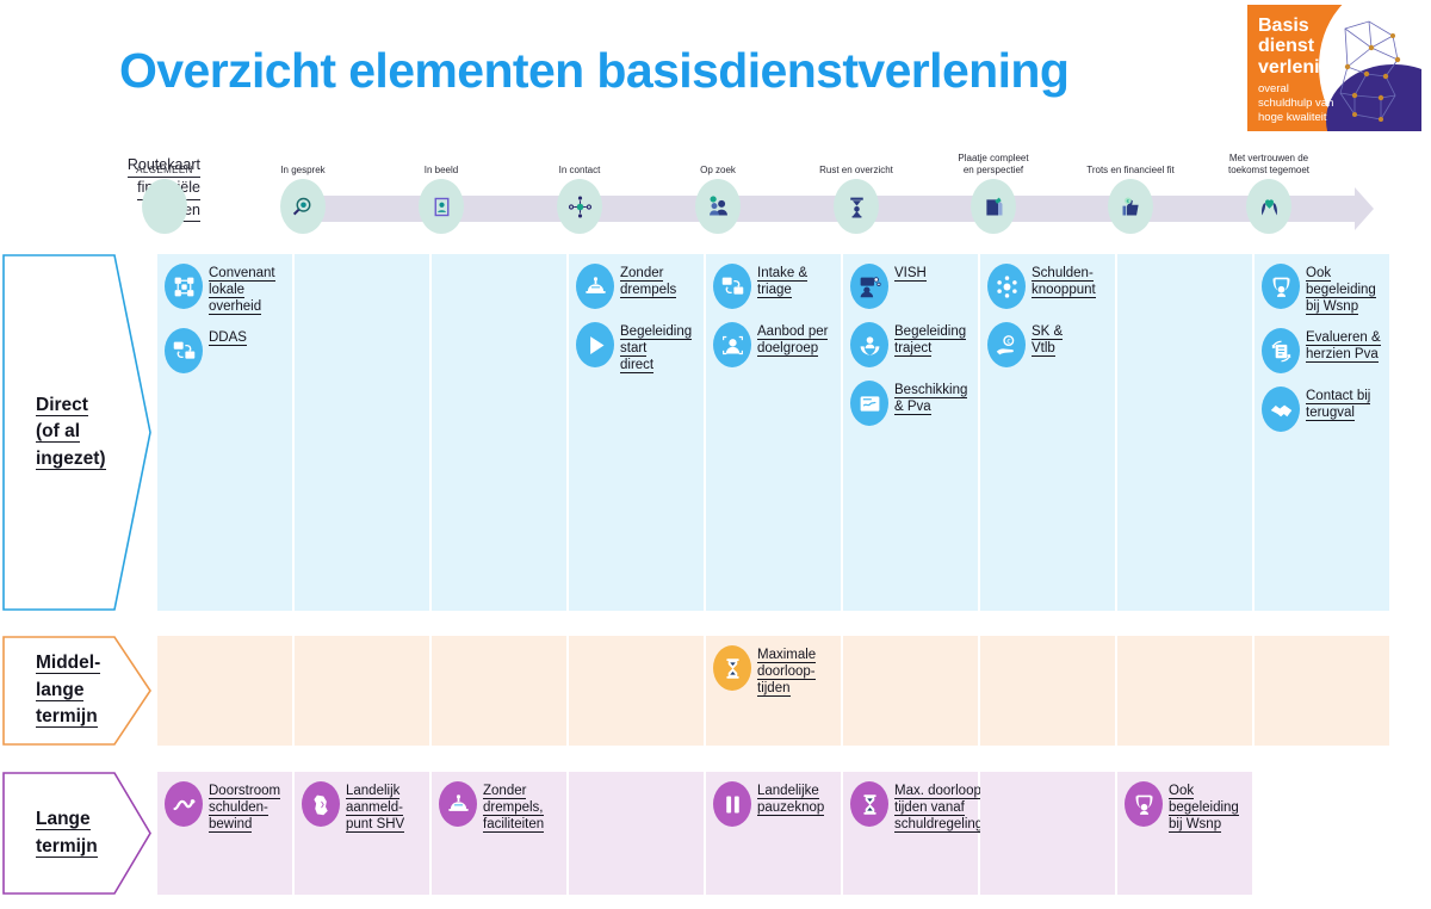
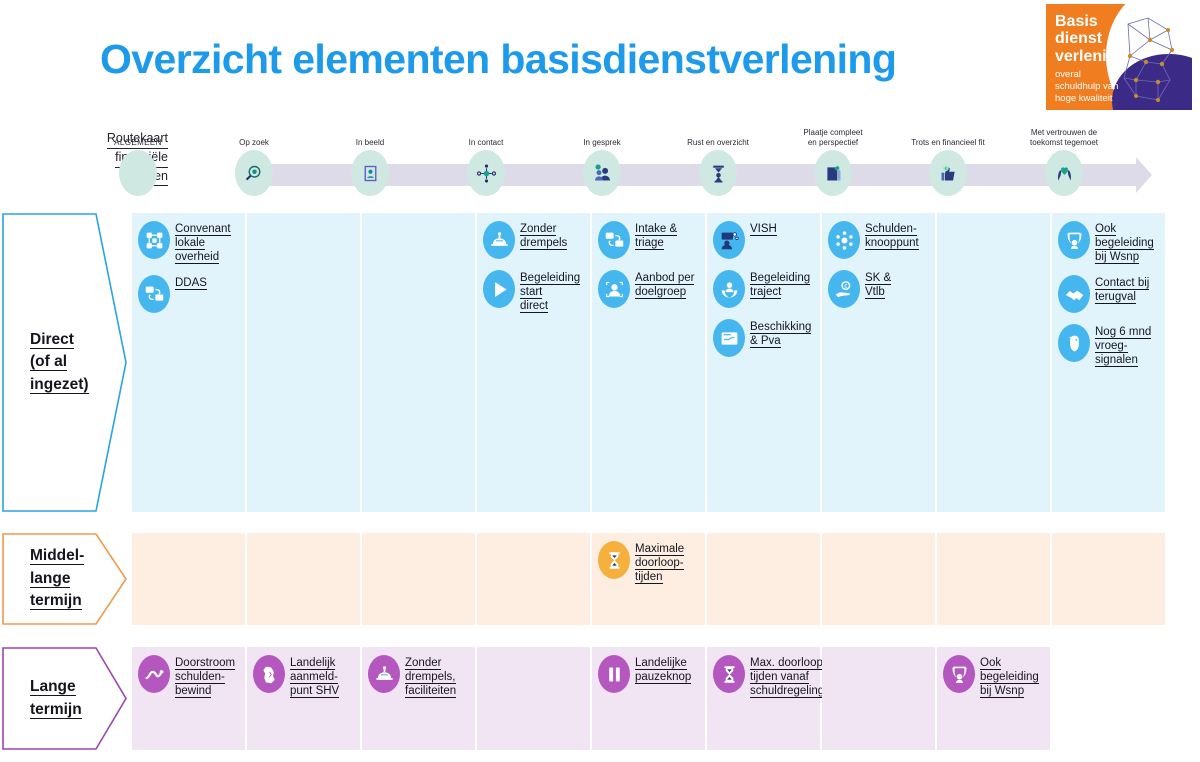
  Overzicht elementen basisdienstverlening
  Basis
  dienst
  verlening
  overal
  schuldhulp van
  hoge kwaliteit
  Routekaart
  ALGEMEEN
- In gesprek
+ Op zoek
  In beeld
  In contact
- Op zoek
+ In gesprek
  Rust en overzicht
  Plaatje compleet
  en perspectief
  Trots en financieel fit
  Met vertrouwen de
  toekomst tegemoet
  Direct
  (of al
  ingezet)
  Convenant
  lokale
  overheid
  DDAS
  Zonder
  drempels
  Begeleiding
  start
  direct
  Intake &
  triage
  Aanbod per
  doelgroep
  VISH
  Begeleiding
  traject
  Beschikking
  & Pva
  Schulden-
  knooppunt
  SK &
  Vtlb
  Ook
  begeleiding
  bij Wsnp
- Evalueren &
- herzien Pva
  Contact bij
  terugval
+ Nog 6 mnd
+ vroeg-
+ signalen
  Middel-
  lange
  termijn
  Maximale
  doorloop-
  tijden
  Lange
  termijn
  Doorstroom
  schulden-
  bewind
  Landelijk
  aanmeld-
  punt SHV
  Zonder
  drempels,
  faciliteiten
  Landelijke
  pauzeknop
  Max. doorloop
  tijden vanaf
  schuldregeling
  Ook
  begeleiding
  bij Wsnp
